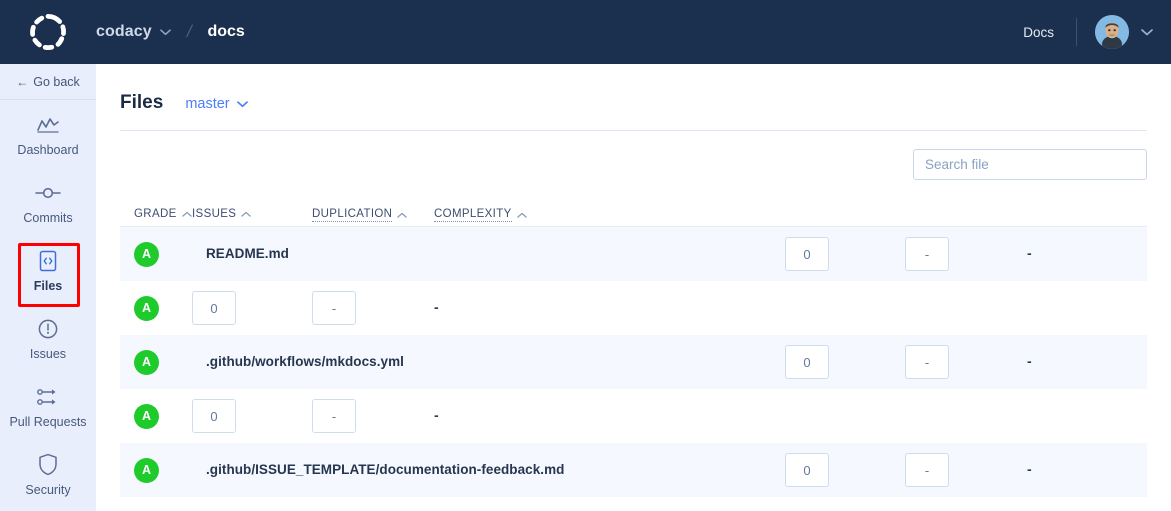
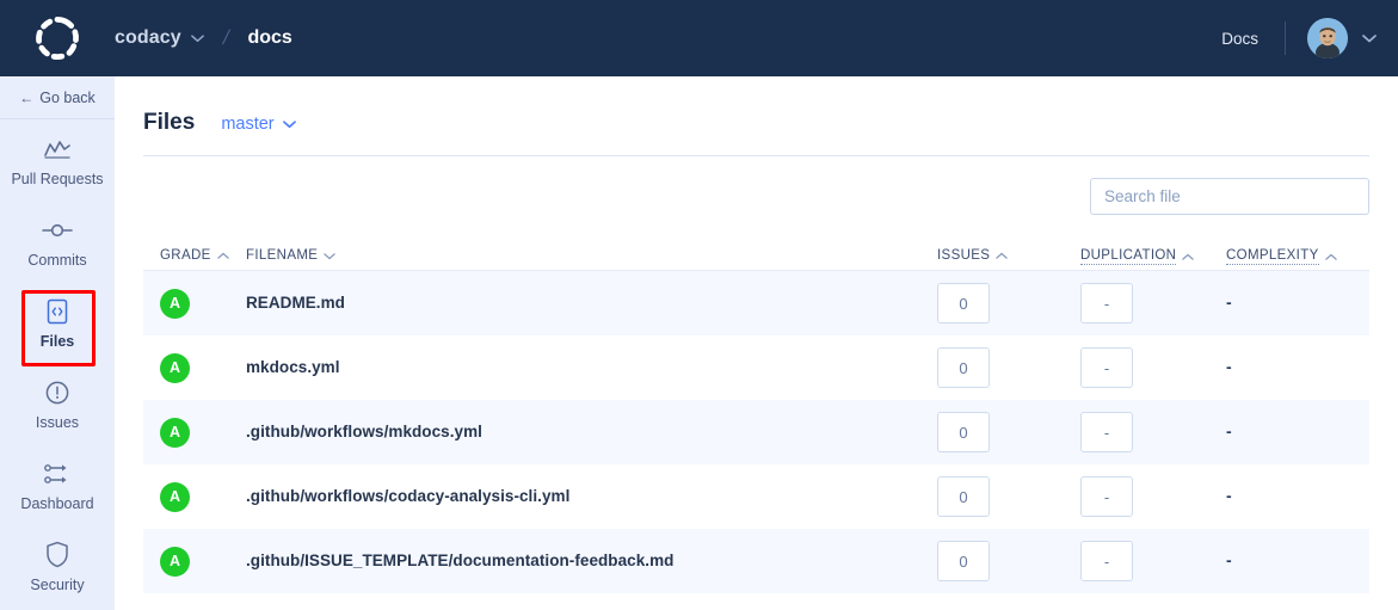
  codacy
  docs
  Docs
  ←
  Go back
- Dashboard
+ Pull Requests
  Commits
  Files
  Issues
- Pull Requests
+ Dashboard
  Security
  Files
  master
  Search file
  GRADE
+ FILENAME
  ISSUES
  DUPLICATION
  COMPLEXITY
  A
  README.md
  0
  -
  -
  A
+ mkdocs.yml
  0
  -
  -
  A
  .github/workflows/mkdocs.yml
  0
  -
  -
  A
+ .github/workflows/codacy-analysis-cli.yml
  0
  -
  -
  A
  .github/ISSUE_TEMPLATE/documentation-feedback.md
  0
  -
  -
